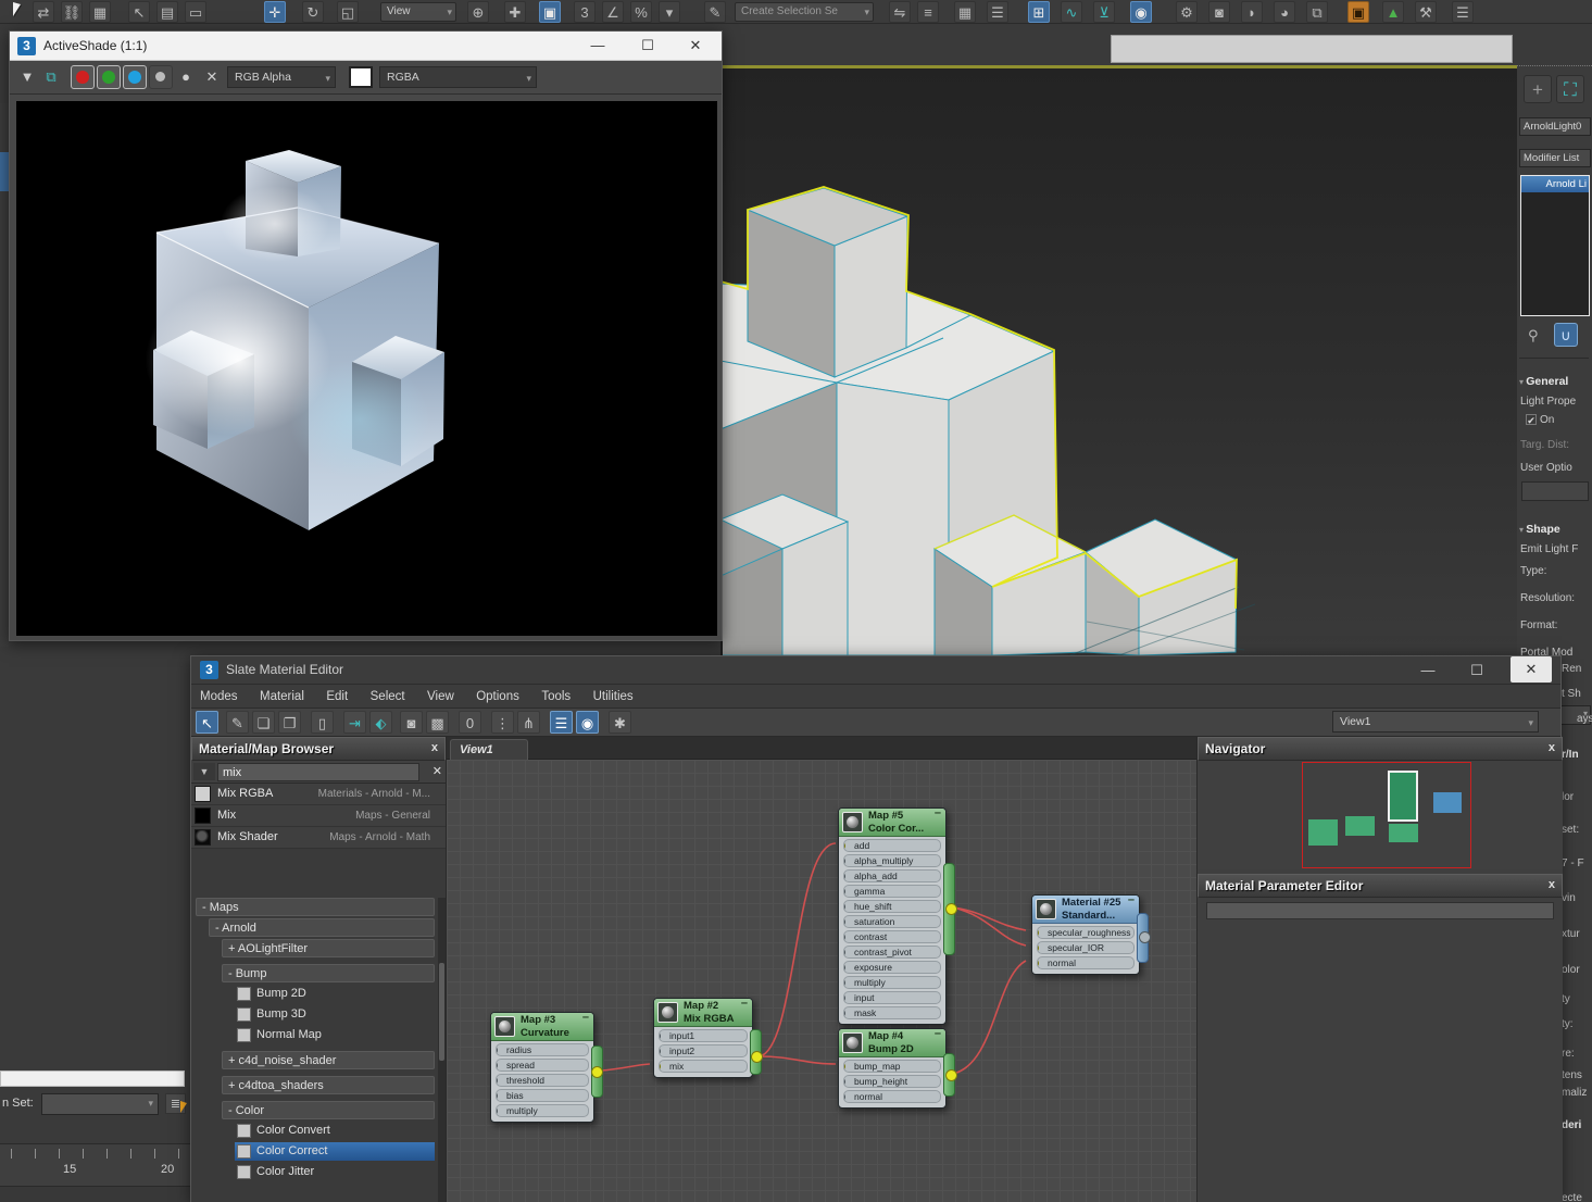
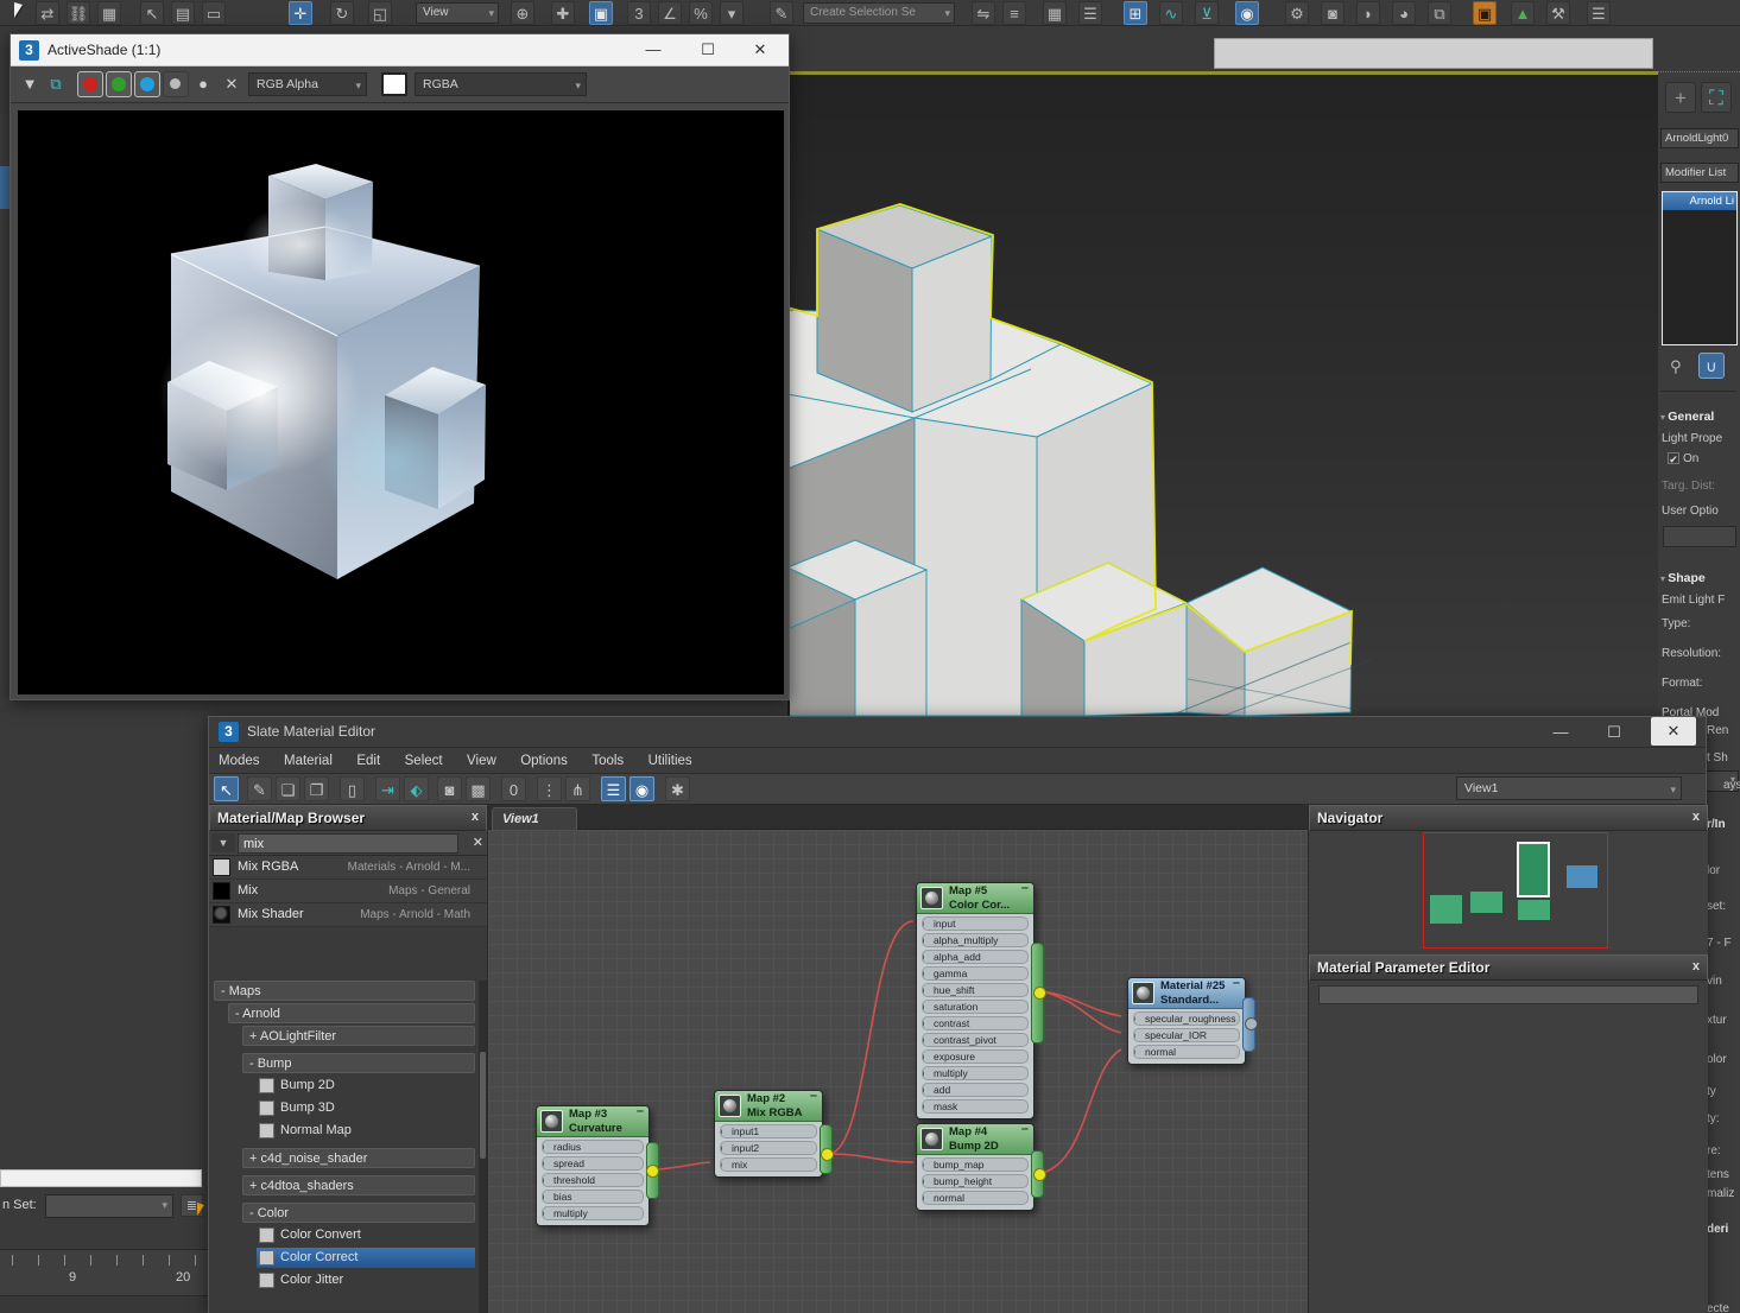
  ⇄
  ⛓
  ▦
  ↖
  ▤
  ▭
  ✛
  ↻
  ◱
  View
  ⊕
  ✚
  ▣
  3
  ∠
  %
  ▾
  ✎
  Create Selection Se
  ⇋
  ≡
  ▦
  ☰
  ⊞
  ∿
  ⊻
  ◉
  ⚙
  ◙
  ◗
  ◕
  ⧉
  ▣
  ▲
  ⚒
  ☰
  +
  ⛶
  ArnoldLight0
  Modifier List
  Arnold Li
  ⚲
  ∪
  General
  Light Prope
  ✔ On
  Targ. Dist:
  User Optio
  Shape
  Emit Light F
  Type:
  Resolution:
  Format:
  Portal Mod
  Ren
  t Sh
  ays
  r/In
  lor
  set:
  7 - F
  vin
  xtur
  olor
  ty
  ty:
  re:
  tens
  maliz
  deri
  ecte
  n Set:
  ≣
- 15
+ 9
  20
  3
  ActiveShade (1:1)
  —
  ☐
  ✕
  ▼
  ⧉
  ●
  ✕
  RGB Alpha
  RGBA
  3
  Slate Material Editor
  —
  ☐
  ✕
  Modes Material Edit Select View Options Tools Utilities
  ↖
  ✎
  ❏
  ❐
  ▯
  ⇥
  ⬖
  ◙
  ▩
  0
  ⋮
  ⋔
  ☰
  ◉
  ✱
  View1
  Material/Map Browser
  x
  ▼
  mix
  ✕
  Mix RGBA
  Materials - Arnold - M...
  Mix
  Maps - General
  Mix Shader
  Maps - Arnold - Math
  - Maps
  - Arnold
  + AOLightFilter
  - Bump
  Bump 2D
  Bump 3D
  Normal Map
  + c4d_noise_shader
  + c4dtoa_shaders
  - Color
  Color Convert
  Color Correct
  Color Jitter
  View1
  Map #3
  Curvature
  –
  radius
  spread
  threshold
  bias
  multiply
  Map #2
  Mix RGBA
  –
  input1
  input2
  mix
  Map #5
  Color Cor...
  –
- add
+ input
  alpha_multiply
  alpha_add
  gamma
  hue_shift
  saturation
  contrast
  contrast_pivot
  exposure
  multiply
- input
+ add
  mask
  Map #4
  Bump 2D
  –
  bump_map
  bump_height
  normal
  Material #25
  Standard...
  –
  specular_roughness
  specular_IOR
  normal
  Navigator
  x
  Material Parameter Editor
  x
